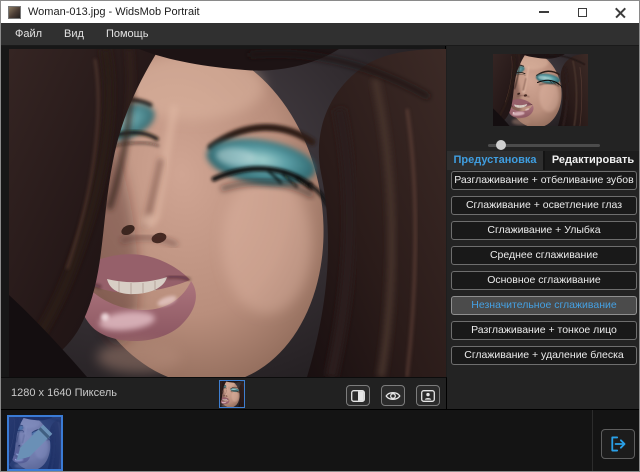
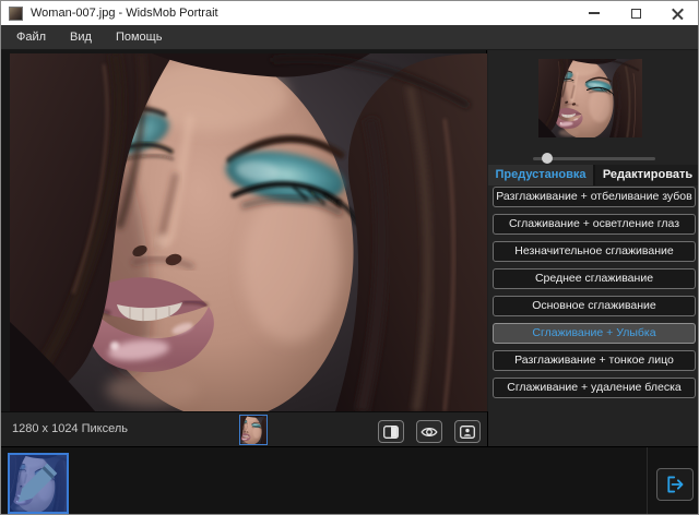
- Woman-013.jpg - WidsMob Portrait
+ Woman-007.jpg - WidsMob Portrait
  Файл
  Вид
  Помощь
  Предустановка
  Редактировать
  Разглаживание + отбеливание зубов
  Сглаживание + осветление глаз
- Сглаживание + Улыбка
+ Незначительное сглаживание
  Среднее сглаживание
  Основное сглаживание
- Незначительное сглаживание
+ Сглаживание + Улыбка
  Разглаживание + тонкое лицо
  Сглаживание + удаление блеска
- 1280 x 1640 Пиксель
+ 1280 x 1024 Пиксель
